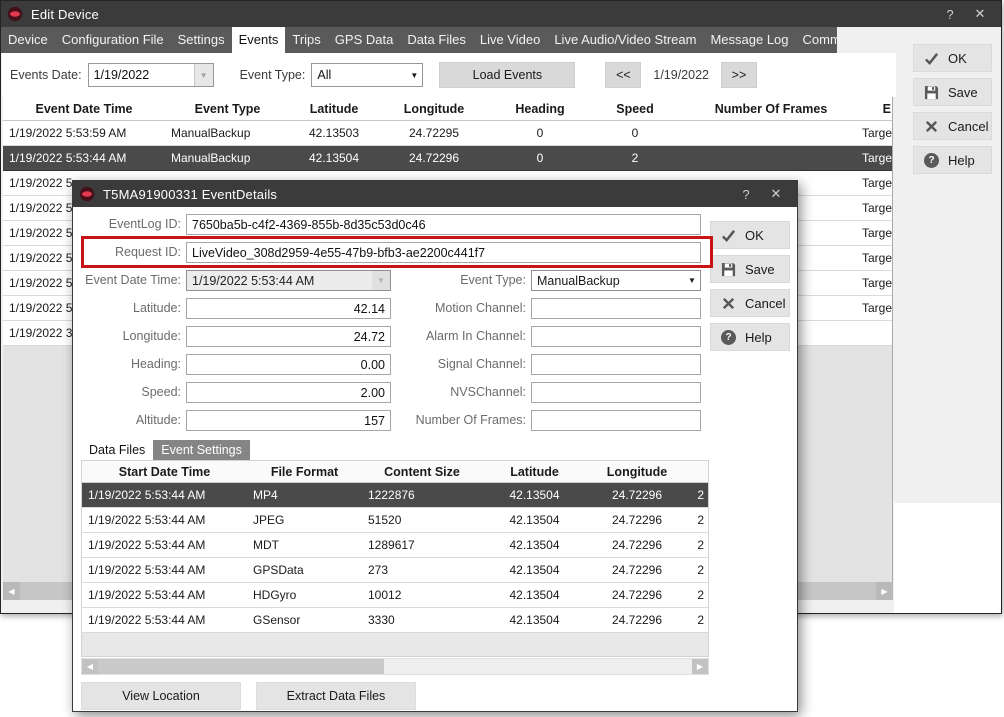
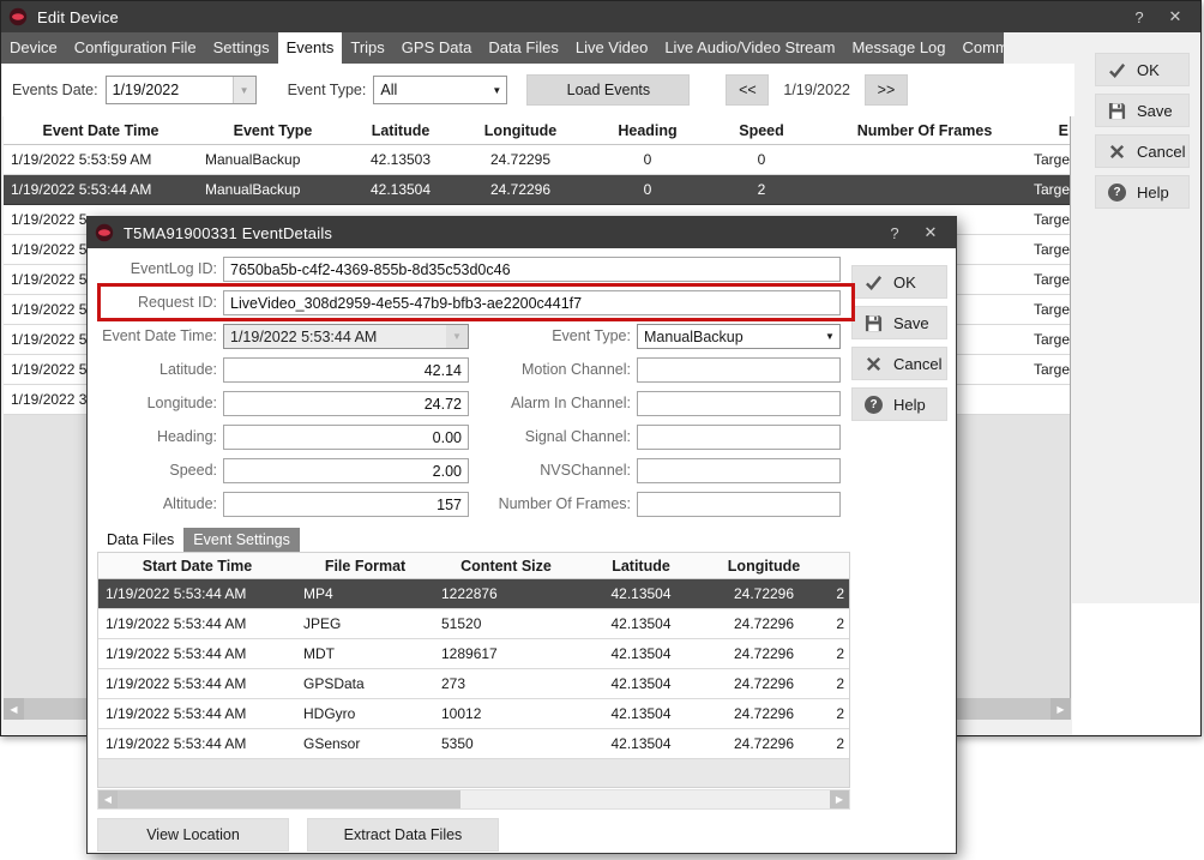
  Edit Device
  ?
  ✕
  Device
  Configuration File
  Settings
  Events
  Trips
  GPS Data
  Data Files
  Live Video
  Live Audio/Video Stream
  Message Log
  Events Date:
  1/19/2022
  ▼
  Event Type:
  All
  ▼
  Load Events
  <<
  1/19/2022
  >>
  Event Date Time
  Event Type
  Latitude
  Longitude
  Heading
  Speed
  Number Of Frames
  E
  1/19/2022 5:53:59 AM
  ManualBackup
  42.13503
  24.72295
  0
  0
  Targe
  1/19/2022 5:53:44 AM
  ManualBackup
  42.13504
  24.72296
  0
  2
  Targe
  1/19/2022 5
  Targe
  1/19/2022 5
  Targe
  1/19/2022 5
  Targe
  1/19/2022 5
  Targe
  1/19/2022 5
  Targe
  1/19/2022 5
  Targe
  1/19/2022 3
  ◀
  ▶
  OK
  Save
  Cancel
  ?
  Help
  T5MA91900331 EventDetails
  ?
  ✕
  EventLog ID:
  7650ba5b-c4f2-4369-855b-8d35c53d0c46
  Request ID:
  LiveVideo_308d2959-4e55-47b9-bfb3-ae2200c441f7
  Event Date Time:
  1/19/2022 5:53:44 AM
  ▼
  Event Type:
  ManualBackup
  ▼
  Latitude:
  42.14
  Motion Channel:
  Longitude:
  24.72
  Alarm In Channel:
  Heading:
  0.00
  Signal Channel:
  Speed:
  2.00
  NVSChannel:
  Altitude:
  157
  Number Of Frames:
  OK
  Save
  Cancel
  ?
  Help
  Data Files
  Event Settings
  Start Date Time
  File Format
  Content Size
  Latitude
  Longitude
  1/19/2022 5:53:44 AM
  MP4
  1222876
  42.13504
  24.72296
  2
  1/19/2022 5:53:44 AM
  JPEG
  51520
  42.13504
  24.72296
  2
  1/19/2022 5:53:44 AM
  MDT
  1289617
  42.13504
  24.72296
  2
  1/19/2022 5:53:44 AM
  GPSData
  273
  42.13504
  24.72296
  2
  1/19/2022 5:53:44 AM
  HDGyro
  10012
  42.13504
  24.72296
  2
  1/19/2022 5:53:44 AM
  GSensor
- 3330
+ 5350
  42.13504
  24.72296
  2
  ◀
  ▶
  View Location
  Extract Data Files
